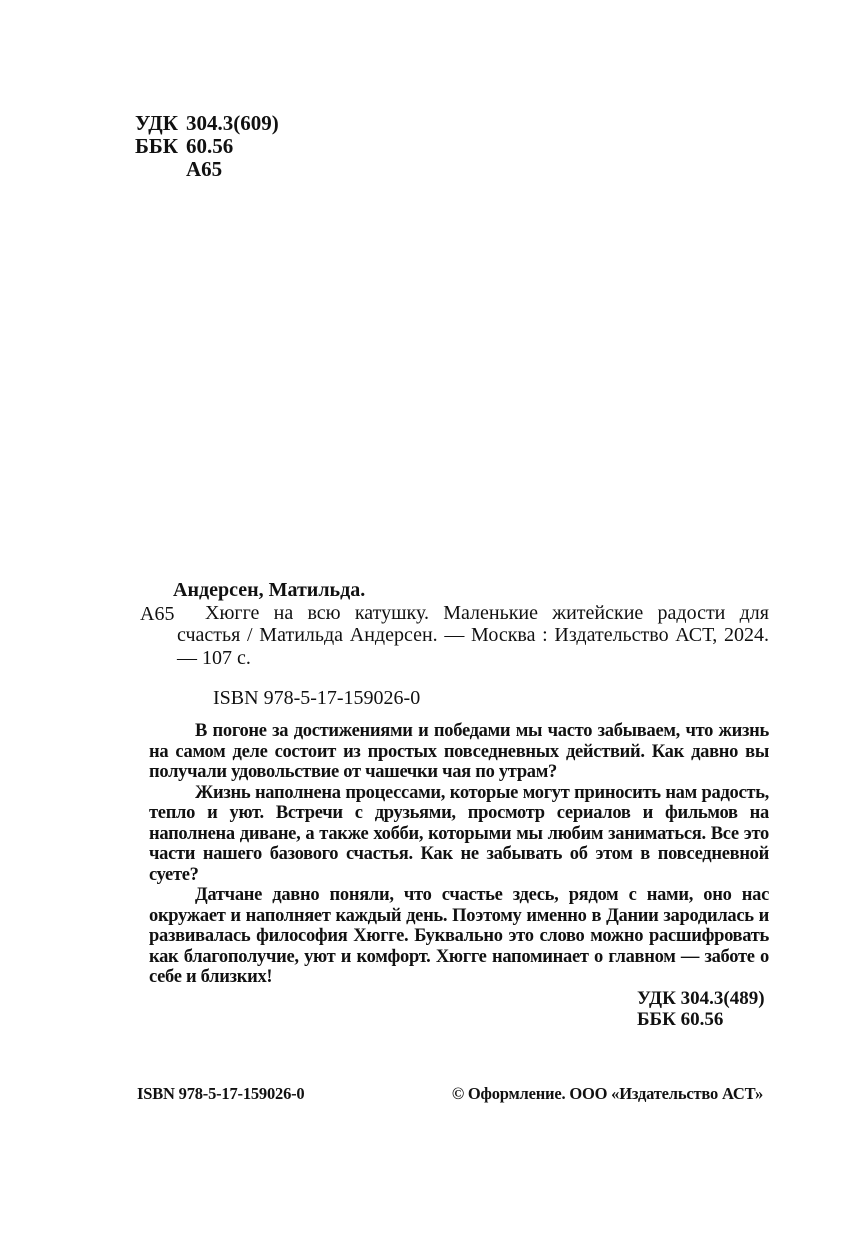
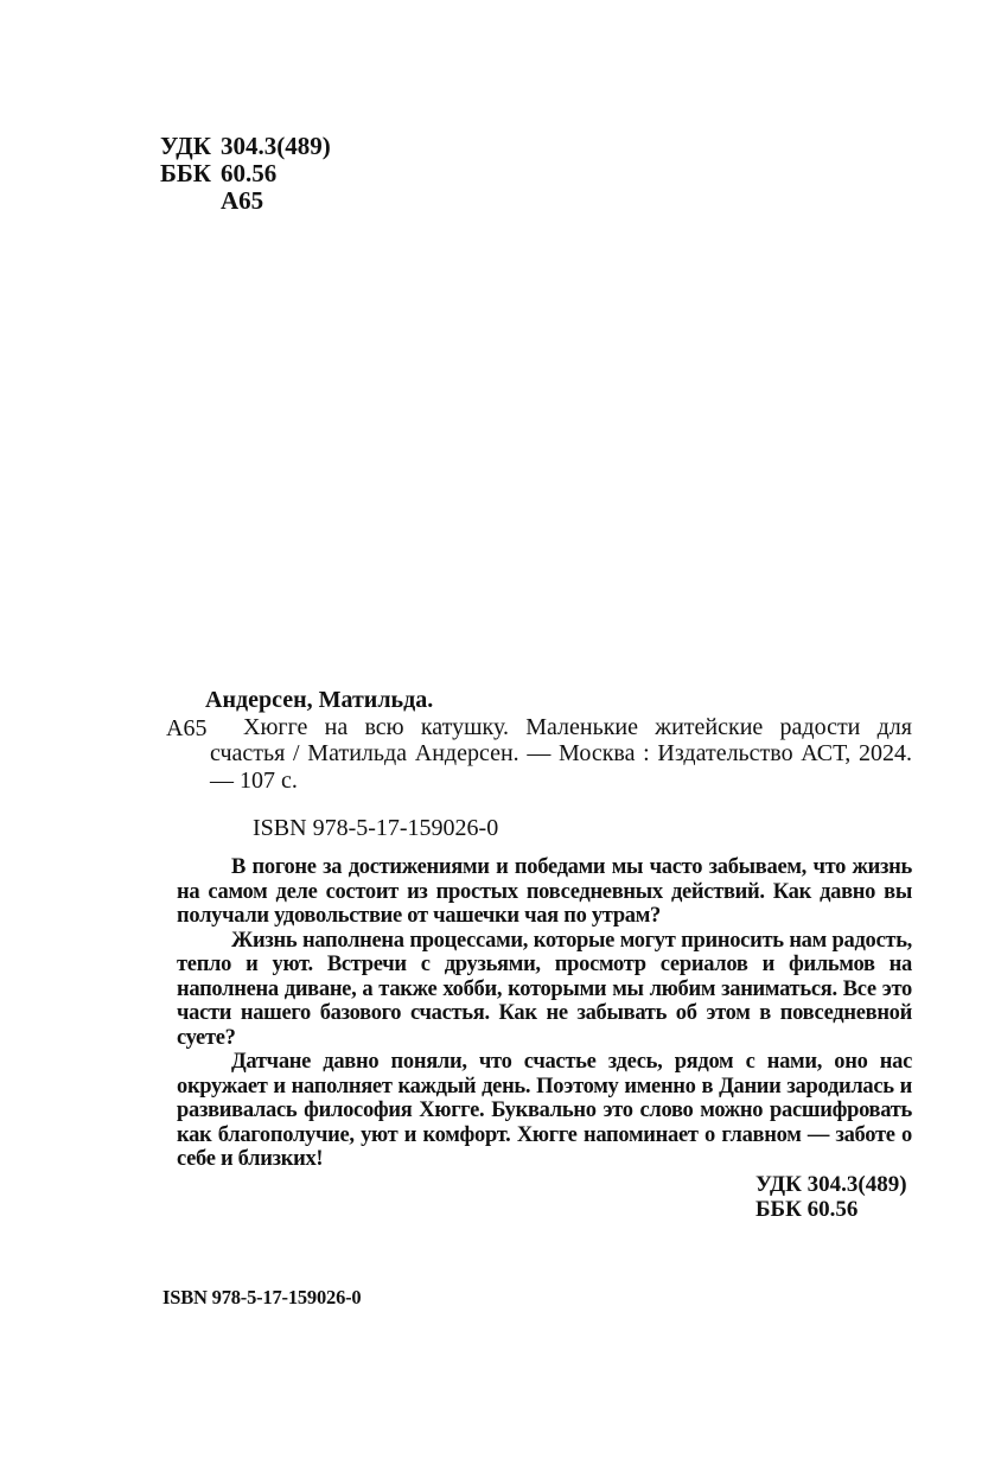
  УДК
- 304.3(609)
+ 304.3(489)
  ББК
  60.56
  А65
  Андерсен, Матильда.
  А65
  Хюгге на всю катушку. Маленькие житейские радости для счастья / Матильда Андерсен. — Москва : Издательство АСТ, 2024. — 107 с.
  ISBN 978-5-17-159026-0
  В погоне за достижениями и победами мы часто забываем, что жизнь на самом деле состоит из простых повседневных действий. Как давно вы получали удовольствие от чашечки чая по утрам?
  Жизнь наполнена процессами, которые могут приносить нам радость, тепло и уют. Встречи с друзьями, просмотр сериалов и фильмов на наполнена диване, а также хобби, которыми мы любим заниматься. Все это части нашего базового счастья. Как не забывать об этом в повседневной суете?
  Датчане давно поняли, что счастье здесь, рядом с нами, оно нас окружает и наполняет каждый день. Поэтому именно в Дании зародилась и развивалась философия Хюгге. Буквально это слово можно расшифровать как благополучие, уют и комфорт. Хюгге напоминает о главном — заботе о себе и близких!
  УДК 304.3(489)
  ББК 60.56
  ISBN 978-5-17-159026-0
- © Оформление. ООО «Издательство АСТ»
